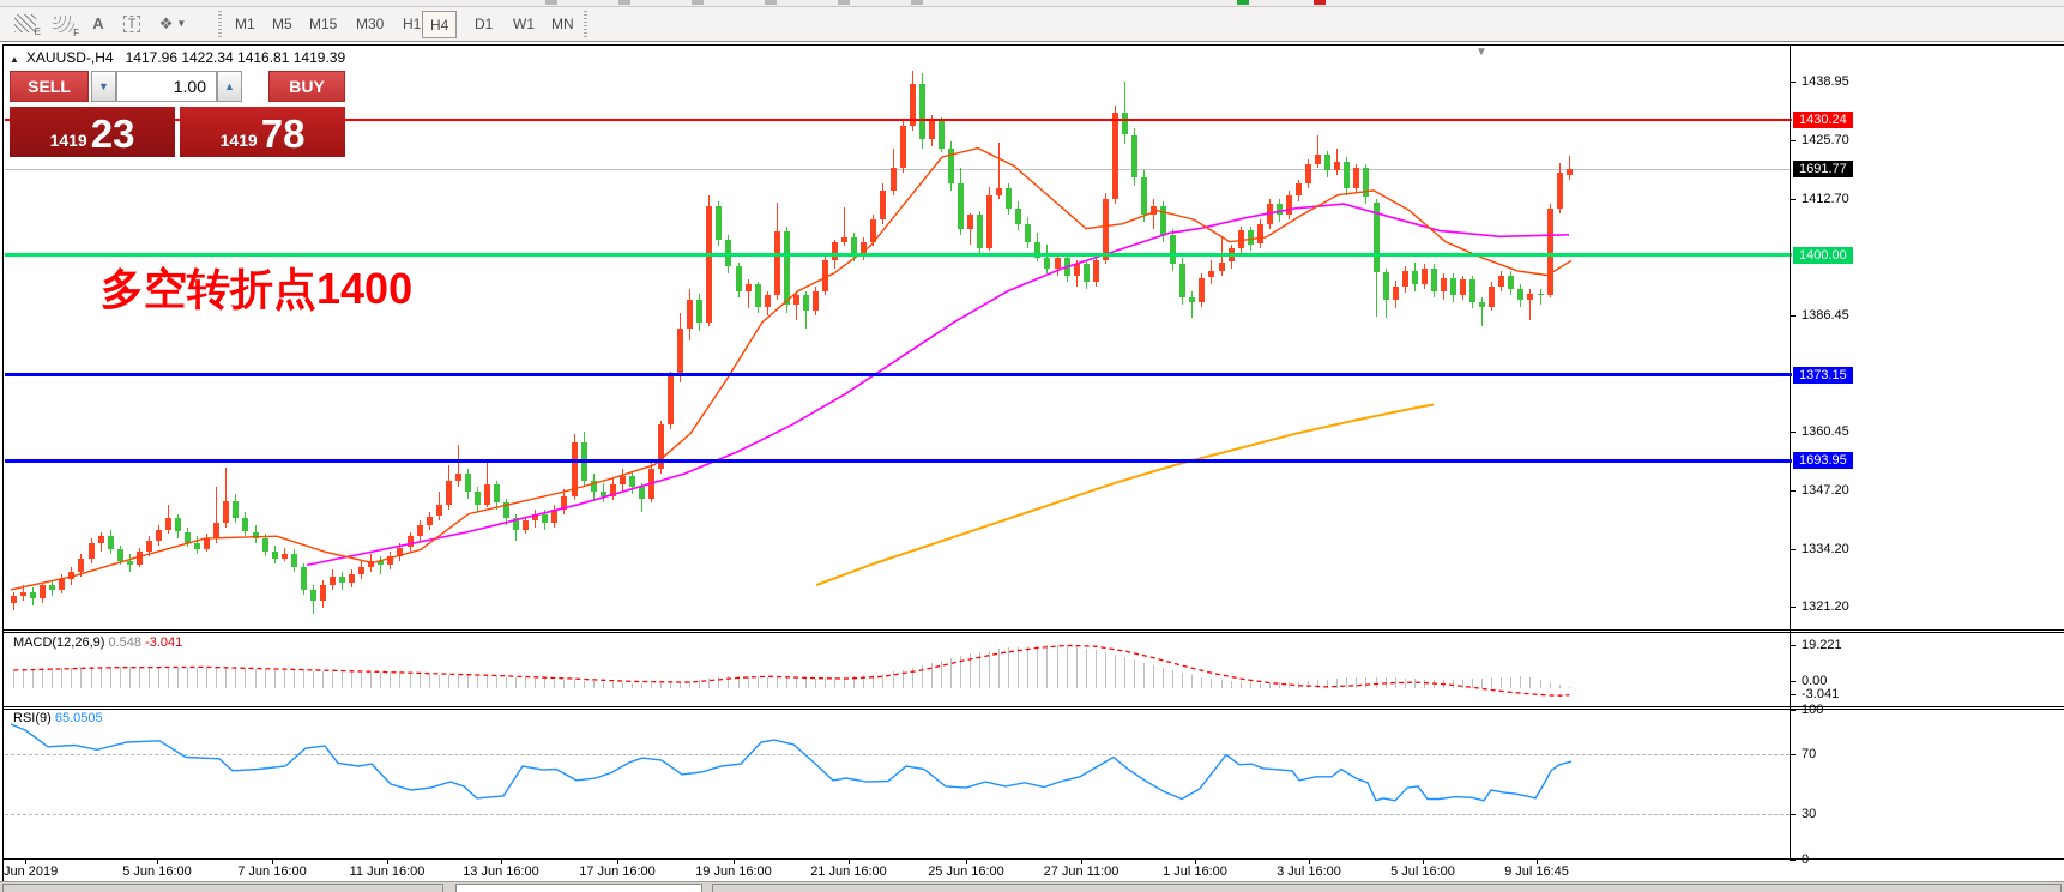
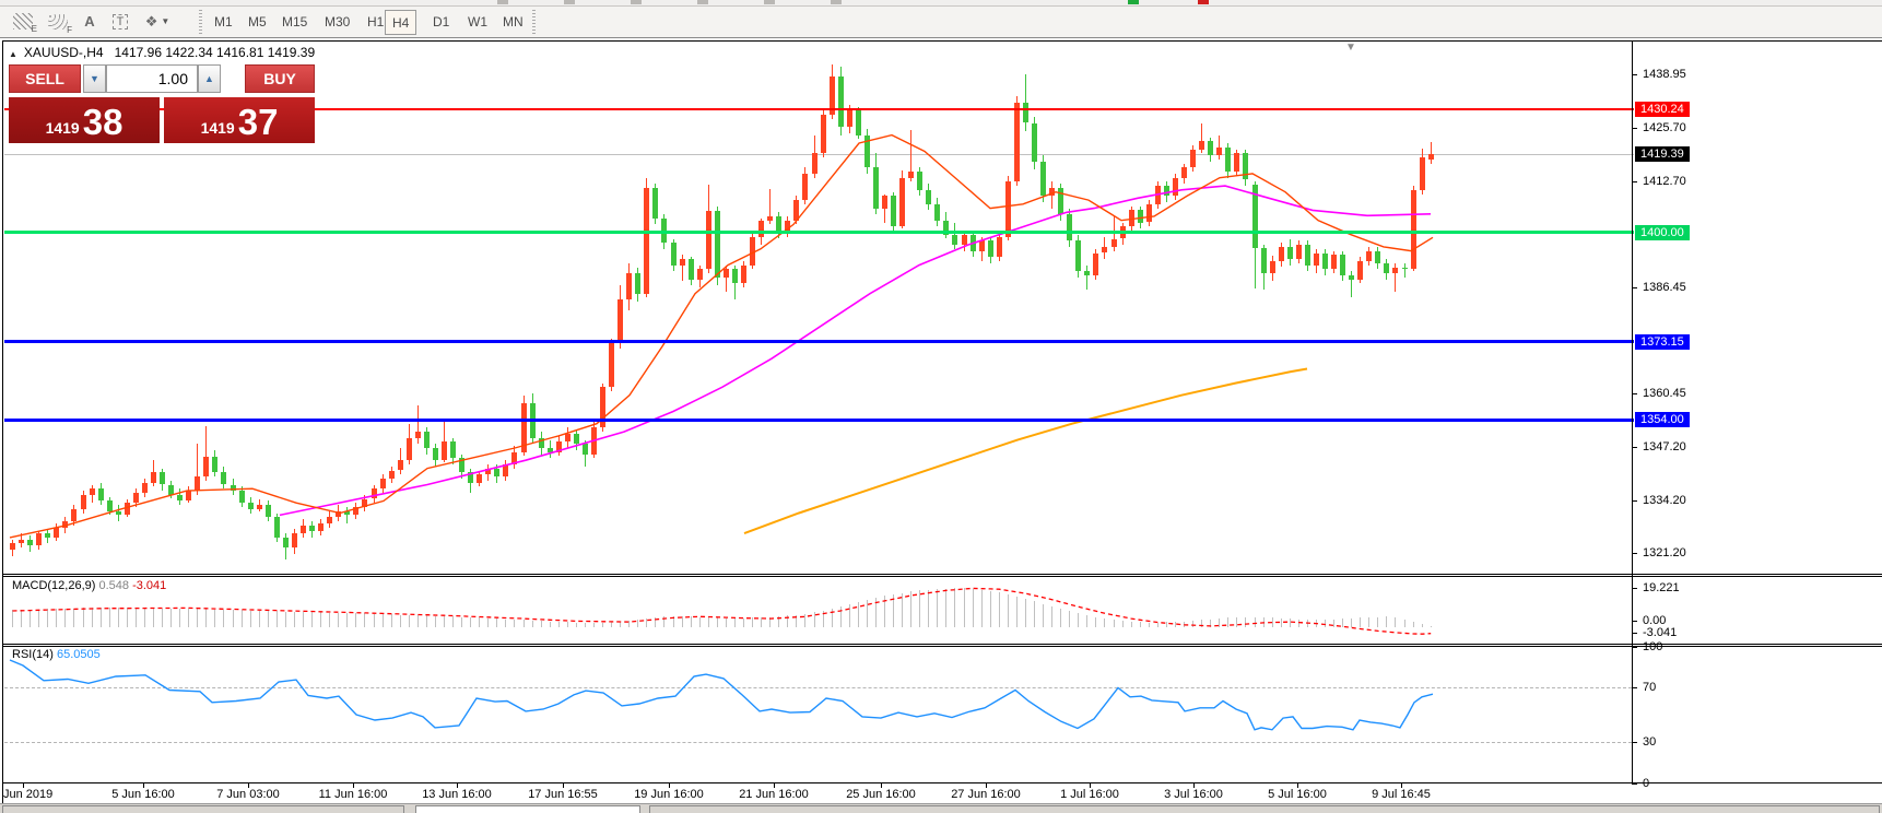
  E
  F
  A
  T
  ❖
  ▼
  M1
  M5
  M15
  M30
  H1
  H4
  D1
  W1
  MN
  1438.95
  1425.70
  1412.70
  1386.45
  1360.45
  1347.20
  1334.20
  1321.20
  1430.24
- 1691.77
+ 1419.39
  1400.00
  1373.15
- 1693.95
+ 1354.00
  19.221
  0.00
  -3.041
  MACD(12,26,9) 0.548 -3.041
  70
  30
- RSI(9) 65.0505
+ RSI(14) 65.0505
  Jun 2019
  5 Jun 16:00
- 7 Jun 16:00
+ 7 Jun 03:00
  11 Jun 16:00
  13 Jun 16:00
- 17 Jun 16:00
+ 17 Jun 16:55
  19 Jun 16:00
  21 Jun 16:00
  25 Jun 16:00
- 27 Jun 11:00
+ 27 Jun 16:00
  1 Jul 16:00
  3 Jul 16:00
  5 Jul 16:00
  9 Jul 16:45
  ▲ XAUUSD-,H4 1417.96 1422.34 1416.81 1419.39
  SELL
  ▼
  1.00
  ▲
  BUY
  1419
- 23
+ 38
  1419
- 78
+ 37
- 多空转折点1400
  ▼
